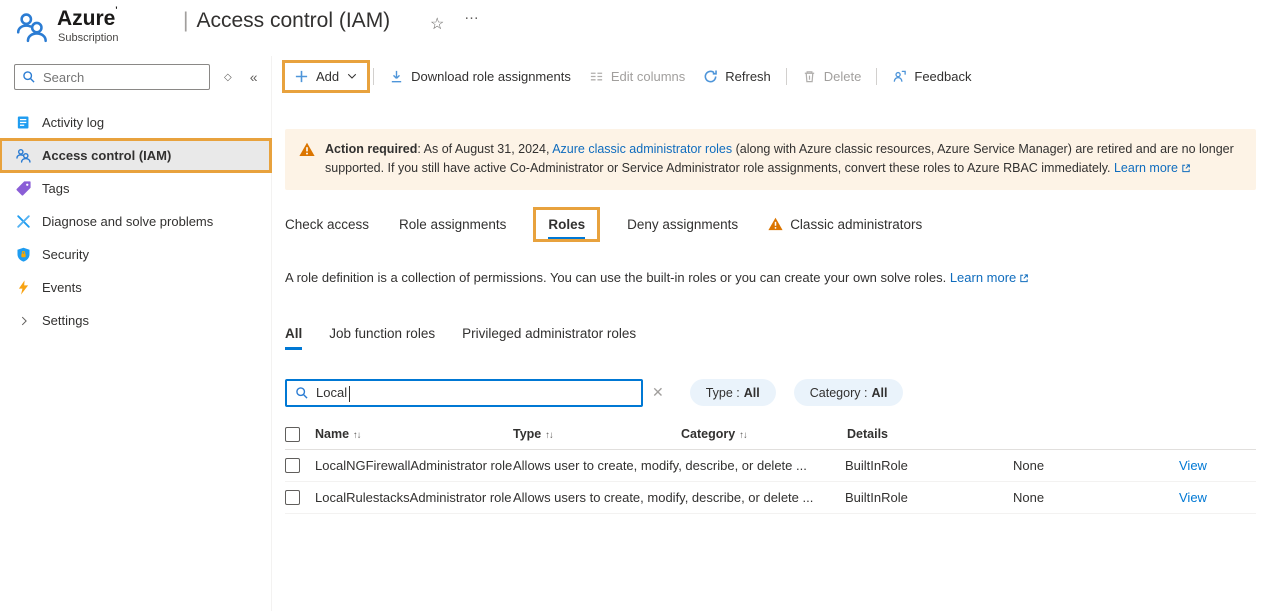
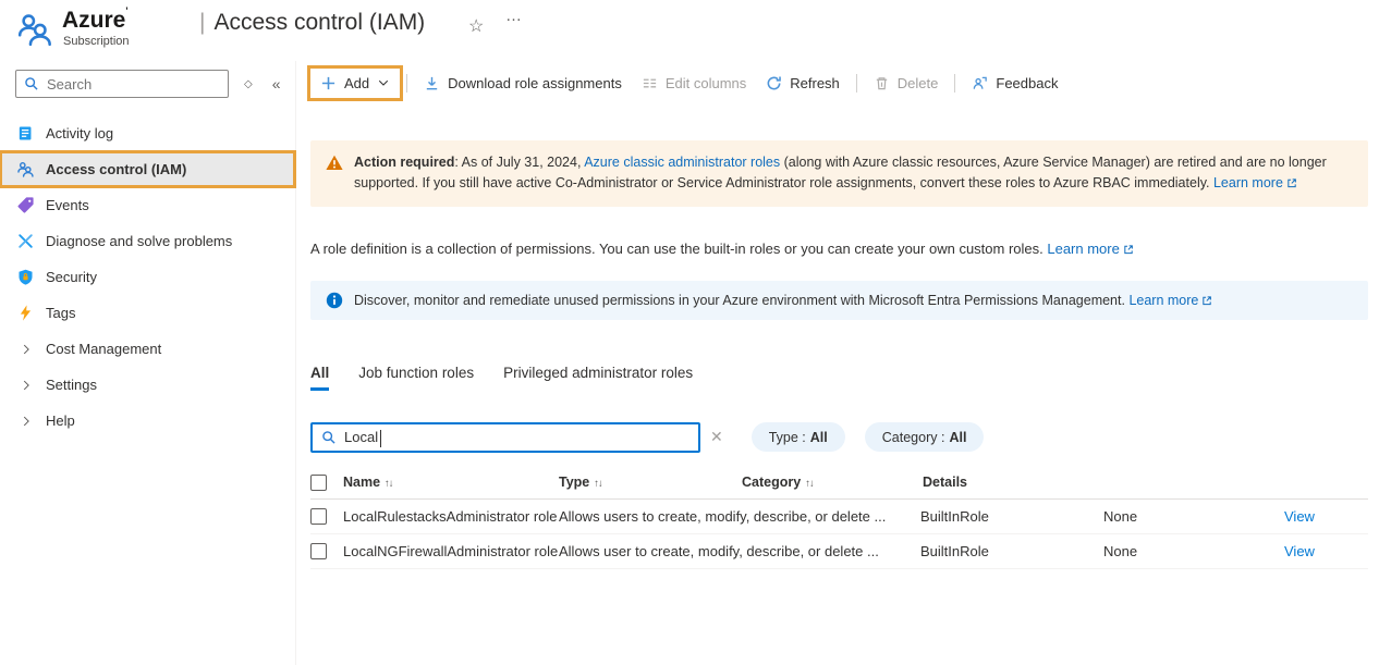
  Azure'
  Subscription
  | Access control (IAM)
  ☆
  …
  Search
  ◇
  «
  Activity log
  Access control (IAM)
- Tags
+ Events
  Diagnose and solve problems
  Security
- Events
+ Tags
+ Cost Management
  Settings
+ Help
  Add
  Download role assignments
  Edit columns
  Refresh
  Delete
  Feedback
- Action required: As of August 31, 2024, Azure classic administrator roles (along with Azure classic resources, Azure Service Manager) are retired and are no longer supported. If you still have active Co-Administrator or Service Administrator role assignments, convert these roles to Azure RBAC immediately. Learn more
+ Action required: As of July 31, 2024, Azure classic administrator roles (along with Azure classic resources, Azure Service Manager) are retired and are no longer supported. If you still have active Co-Administrator or Service Administrator role assignments, convert these roles to Azure RBAC immediately. Learn more
- Check access
- Role assignments
- Roles
- Deny assignments
- Classic administrators
- A role definition is a collection of permissions. You can use the built-in roles or you can create your own solve roles. Learn more
+ A role definition is a collection of permissions. You can use the built-in roles or you can create your own custom roles. Learn more
+ Discover, monitor and remediate unused permissions in your Azure environment with Microsoft Entra Permissions Management. Learn more
  All
  Job function roles
  Privileged administrator roles
  Local
  ✕
  Type :
  All
  Category :
  All
  Name ↑↓
  Type ↑↓
  Category ↑↓
  Details
- LocalNGFirewallAdministrator role
+ LocalRulestacksAdministrator role
- Allows user to create, modify, describe, or delete ...
+ Allows users to create, modify, describe, or delete ...
  BuiltInRole
  None
  View
- LocalRulestacksAdministrator role
+ LocalNGFirewallAdministrator role
- Allows users to create, modify, describe, or delete ...
+ Allows user to create, modify, describe, or delete ...
  BuiltInRole
  None
  View
